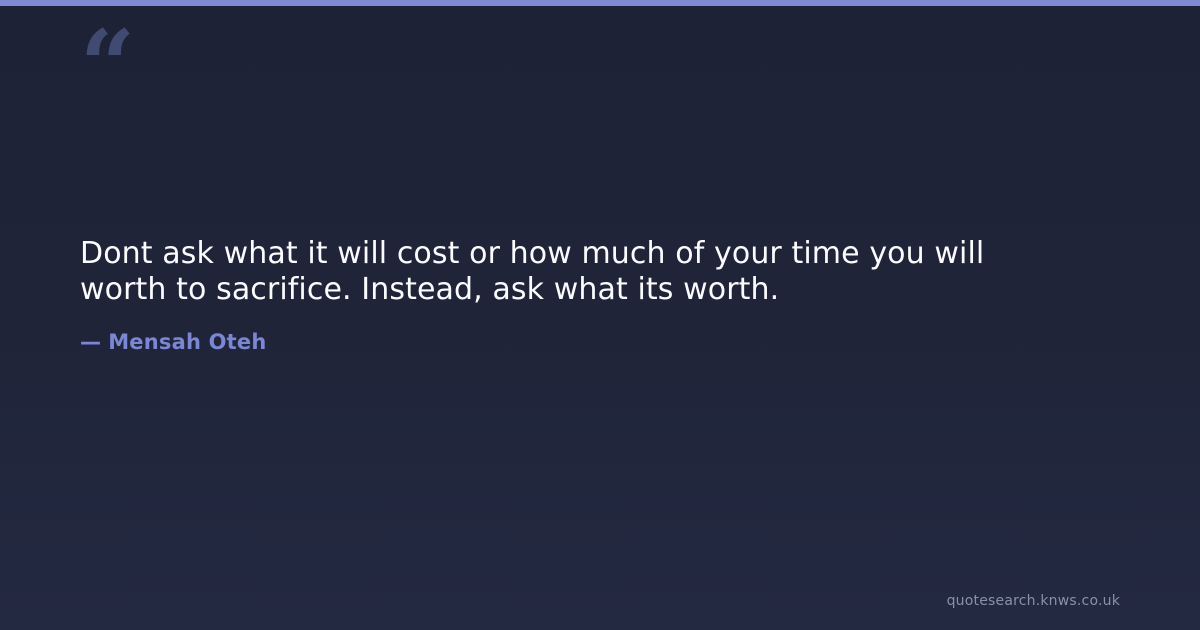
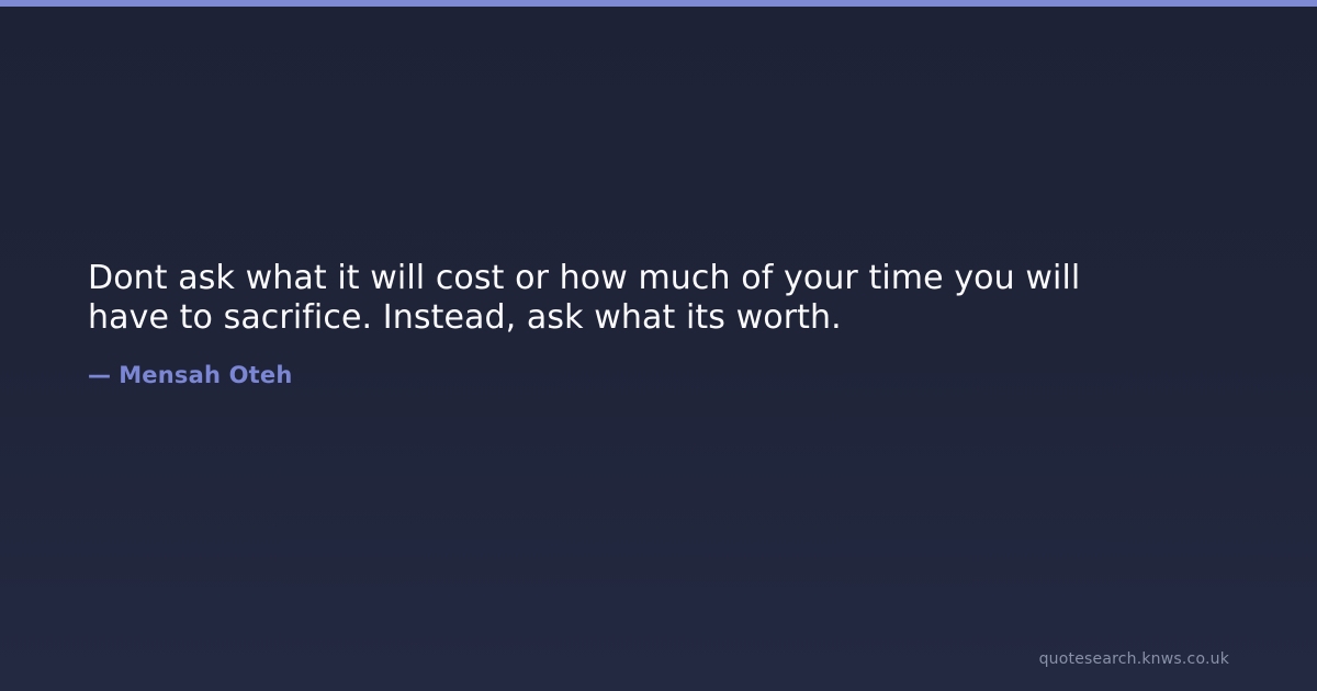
- “
- Dont ask what it will cost or how much of your time you will worth to sacrifice. Instead, ask what its worth.
+ Dont ask what it will cost or how much of your time you will have to sacrifice. Instead, ask what its worth.
  — Mensah Oteh
  quotesearch.knws.co.uk
